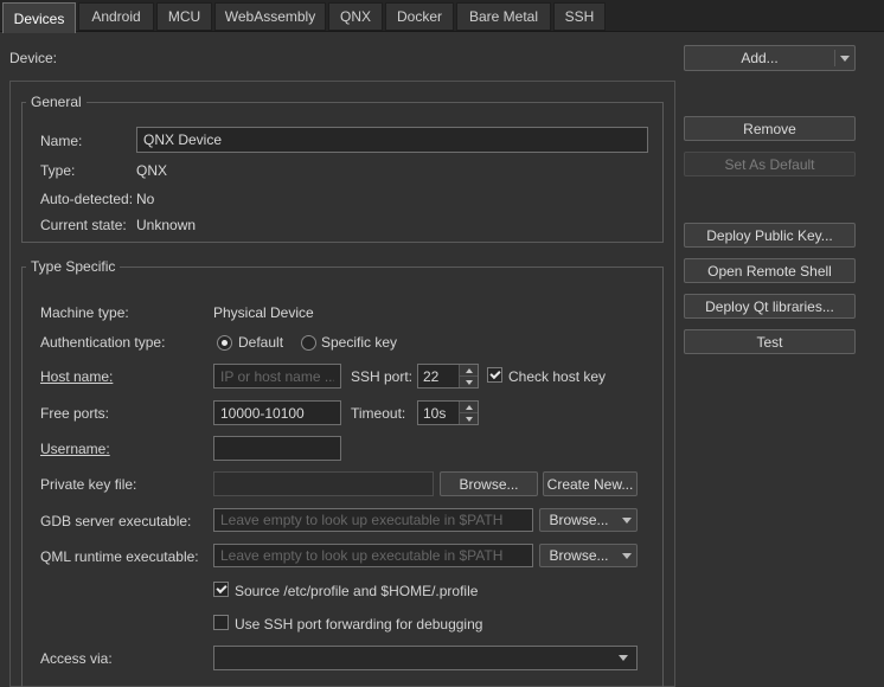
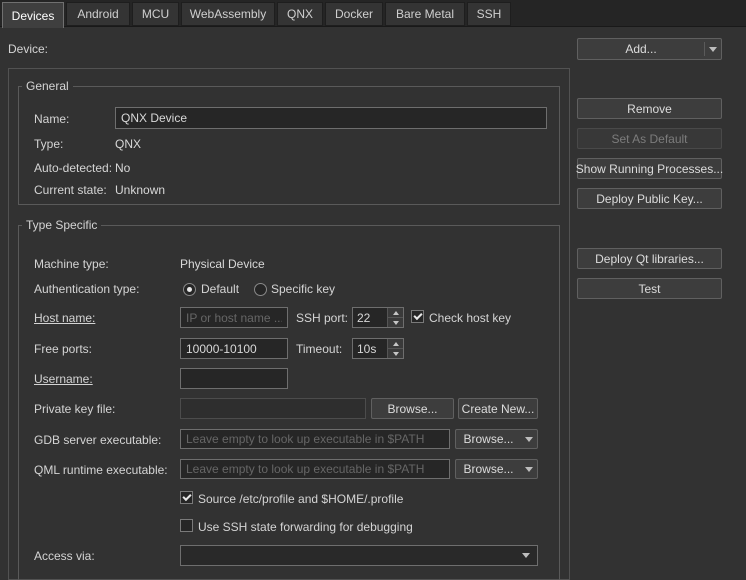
  Devices
  Android
  MCU
  WebAssembly
  QNX
  Docker
  Bare Metal
  SSH
  Device:
  Add...
  General
  Name:
  QNX Device
  Type:
  QNX
  Auto-detected:
  No
  Current state:
  Unknown
  Type Specific
  Machine type:
  Physical Device
  Authentication type:
  Default
  Specific key
  Host name:
  IP or host name ..
  SSH port:
  22
  Check host key
  Free ports:
  10000-10100
  Timeout:
  10s
  Username:
  Private key file:
  Browse...
  Create New...
  GDB server executable:
  Leave empty to look up executable in $PATH
  Browse...
  QML runtime executable:
  Leave empty to look up executable in $PATH
  Browse...
  Source /etc/profile and $HOME/.profile
- Use SSH port forwarding for debugging
+ Use SSH state forwarding for debugging
  Access via:
  Remove
  Set As Default
+ Show Running Processes...
  Deploy Public Key...
- Open Remote Shell
  Deploy Qt libraries...
  Test
